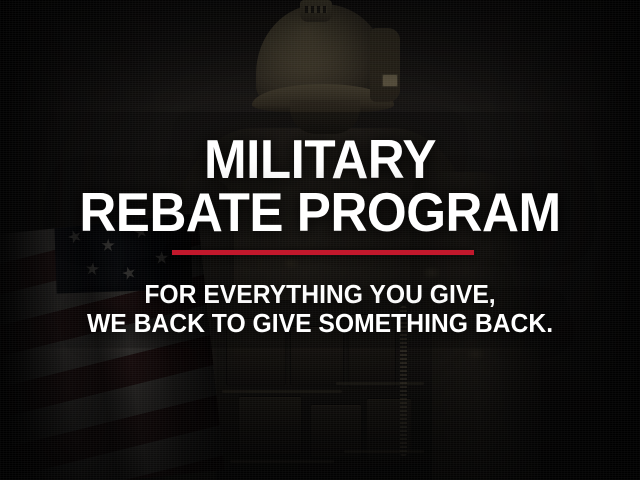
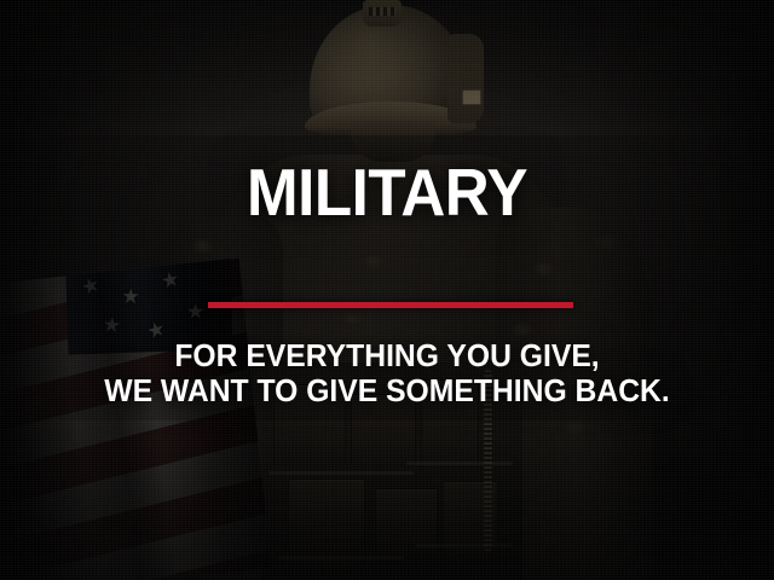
  MILITARY
- REBATE PROGRAM
  FOR EVERYTHING YOU GIVE,
- WE BACK TO GIVE SOMETHING BACK.
+ WE WANT TO GIVE SOMETHING BACK.
